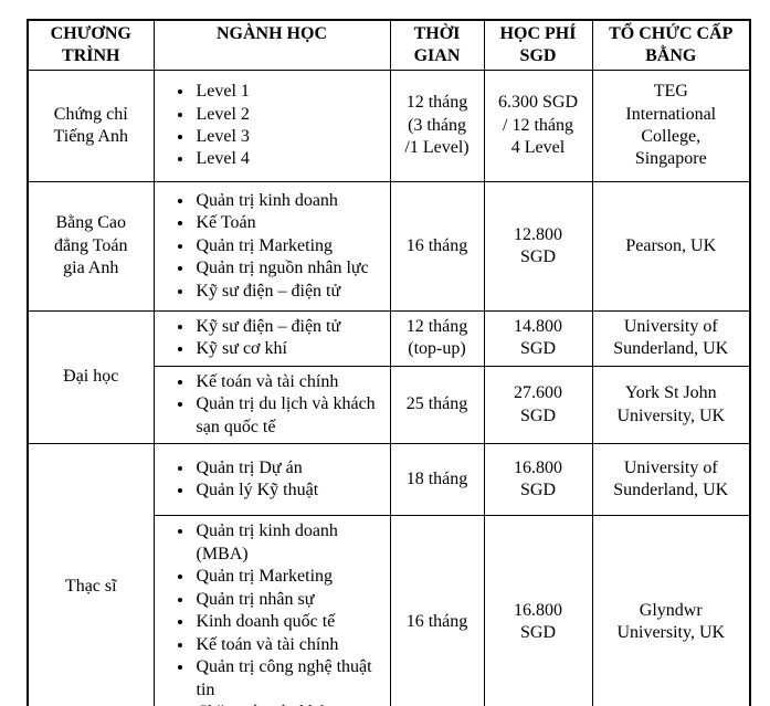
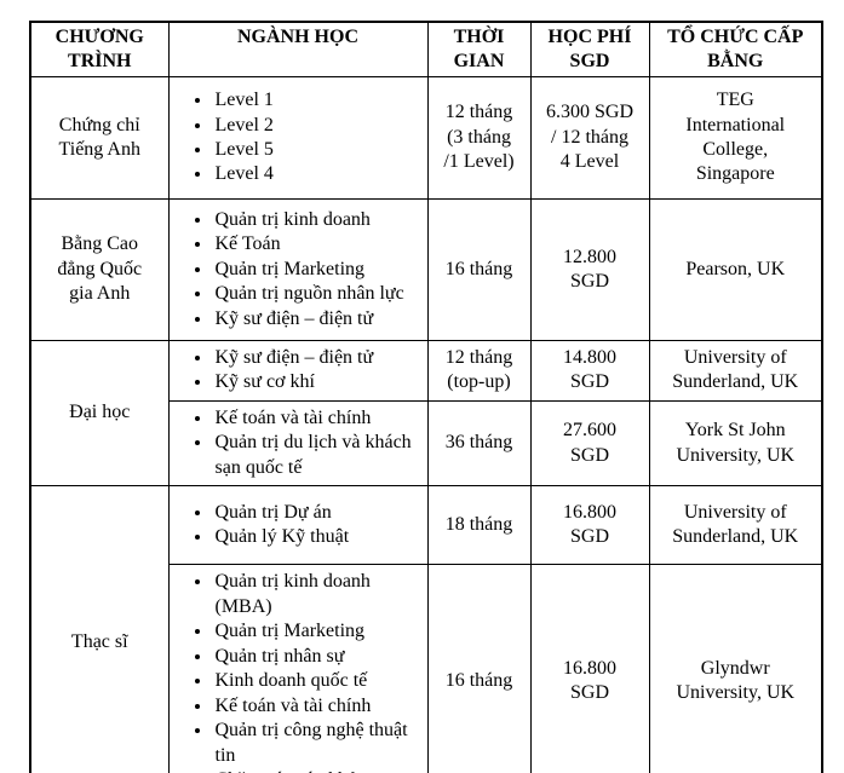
  CHƯƠNG TRÌNH	NGÀNH HỌC	THỜI GIAN	HỌC PHÍ SGD	TỔ CHỨC CẤP BẰNG
- Chứng chỉ Tiếng Anh	Level 1 Level 2 Level 3 Level 4	12 tháng (3 tháng /1 Level)	6.300 SGD / 12 tháng 4 Level	TEG International College, Singapore
+ Chứng chỉ Tiếng Anh	Level 1 Level 2 Level 5 Level 4	12 tháng (3 tháng /1 Level)	6.300 SGD / 12 tháng 4 Level	TEG International College, Singapore
- Bằng Cao đẳng Toán gia Anh	Quản trị kinh doanh Kế Toán Quản trị Marketing Quản trị nguồn nhân lực Kỹ sư điện – điện tử	16 tháng	12.800 SGD	Pearson, UK
+ Bằng Cao đẳng Quốc gia Anh	Quản trị kinh doanh Kế Toán Quản trị Marketing Quản trị nguồn nhân lực Kỹ sư điện – điện tử	16 tháng	12.800 SGD	Pearson, UK
  Đại học	Kỹ sư điện – điện tử Kỹ sư cơ khí	12 tháng (top-up)	14.800 SGD	University of Sunderland, UK
- Kế toán và tài chính Quản trị du lịch và khách sạn quốc tế	25 tháng	27.600 SGD	York St John University, UK
+ Kế toán và tài chính Quản trị du lịch và khách sạn quốc tế	36 tháng	27.600 SGD	York St John University, UK
  Thạc sĩ	Quản trị Dự án Quản lý Kỹ thuật	18 tháng	16.800 SGD	University of Sunderland, UK
  Quản trị kinh doanh (MBA) Quản trị Marketing Quản trị nhân sự Kinh doanh quốc tế Kế toán và tài chính Quản trị công nghệ thuật tin	16 tháng	16.800 SGD	Glyndwr University, UK
